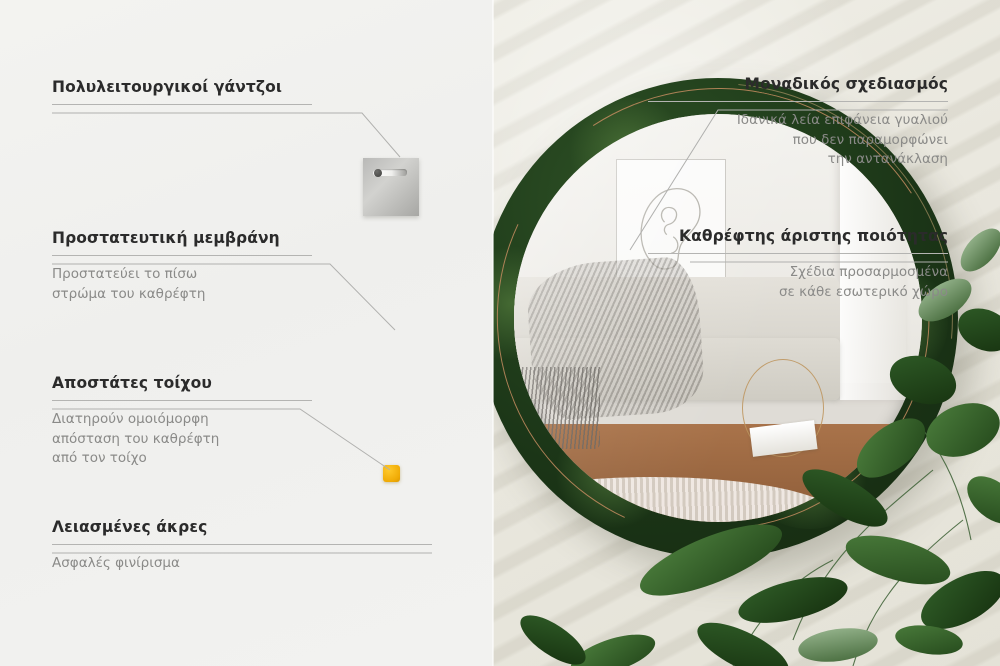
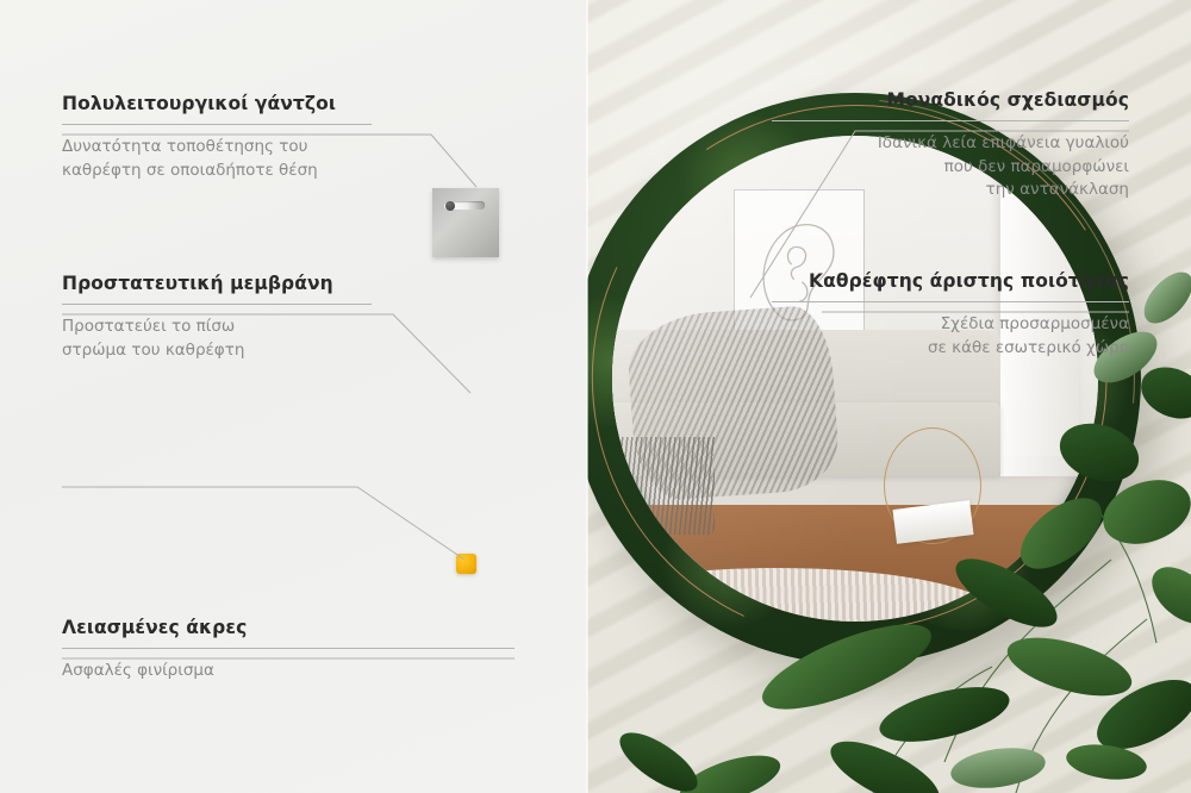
  Πολυλειτουργικοί γάντζοι
+ Δυνατότητα τοποθέτησης του
+ καθρέφτη σε οποιαδήποτε θέση
  Προστατευτική μεμβράνη
  Προστατεύει το πίσω
  στρώμα του καθρέφτη
- Αποστάτες τοίχου
- Διατηρούν ομοιόμορφη
- απόσταση του καθρέφτη
- από τον τοίχο
  Λειασμένες άκρες
  Ασφαλές φινίρισμα
  Μοναδικός σχεδιασμός
  Ιδανικά λεία επιφάνεια γυαλιού
  που δεν παραμορφώνει
  την αντανάκλαση
  Καθρέφτης άριστης ποιότητας
  Σχέδια προσαρμοσμένα
  σε κάθε εσωτερικό χώρο
